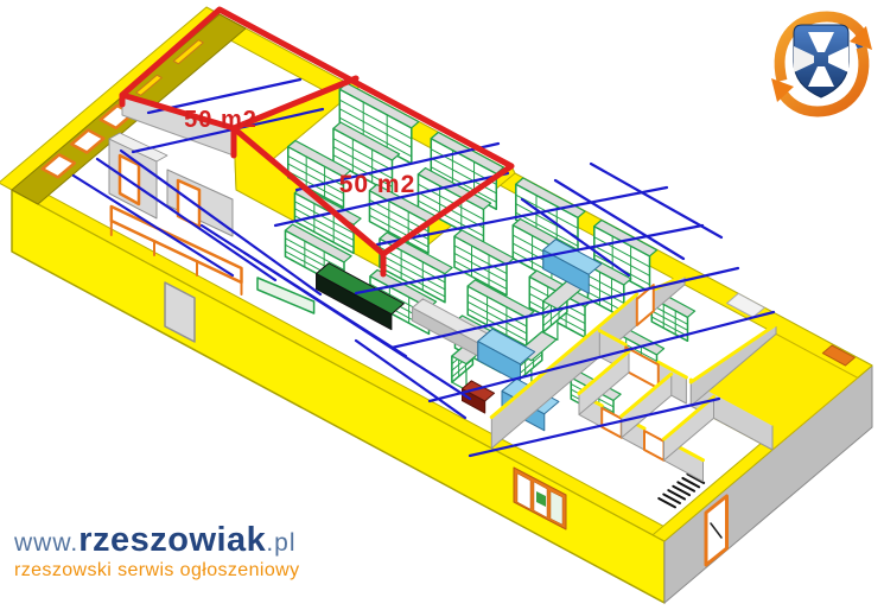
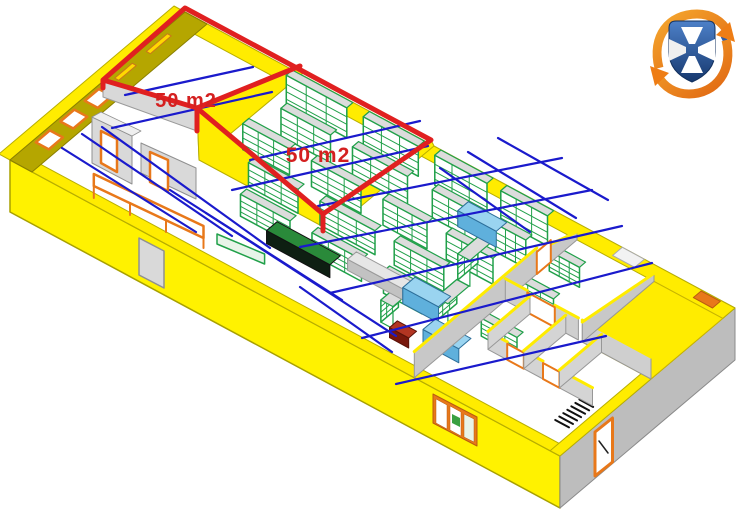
  50 m2
  50 m2
- www.
- rzeszowiak
- .pl
- rzeszowski serwis ogłoszeniowy
